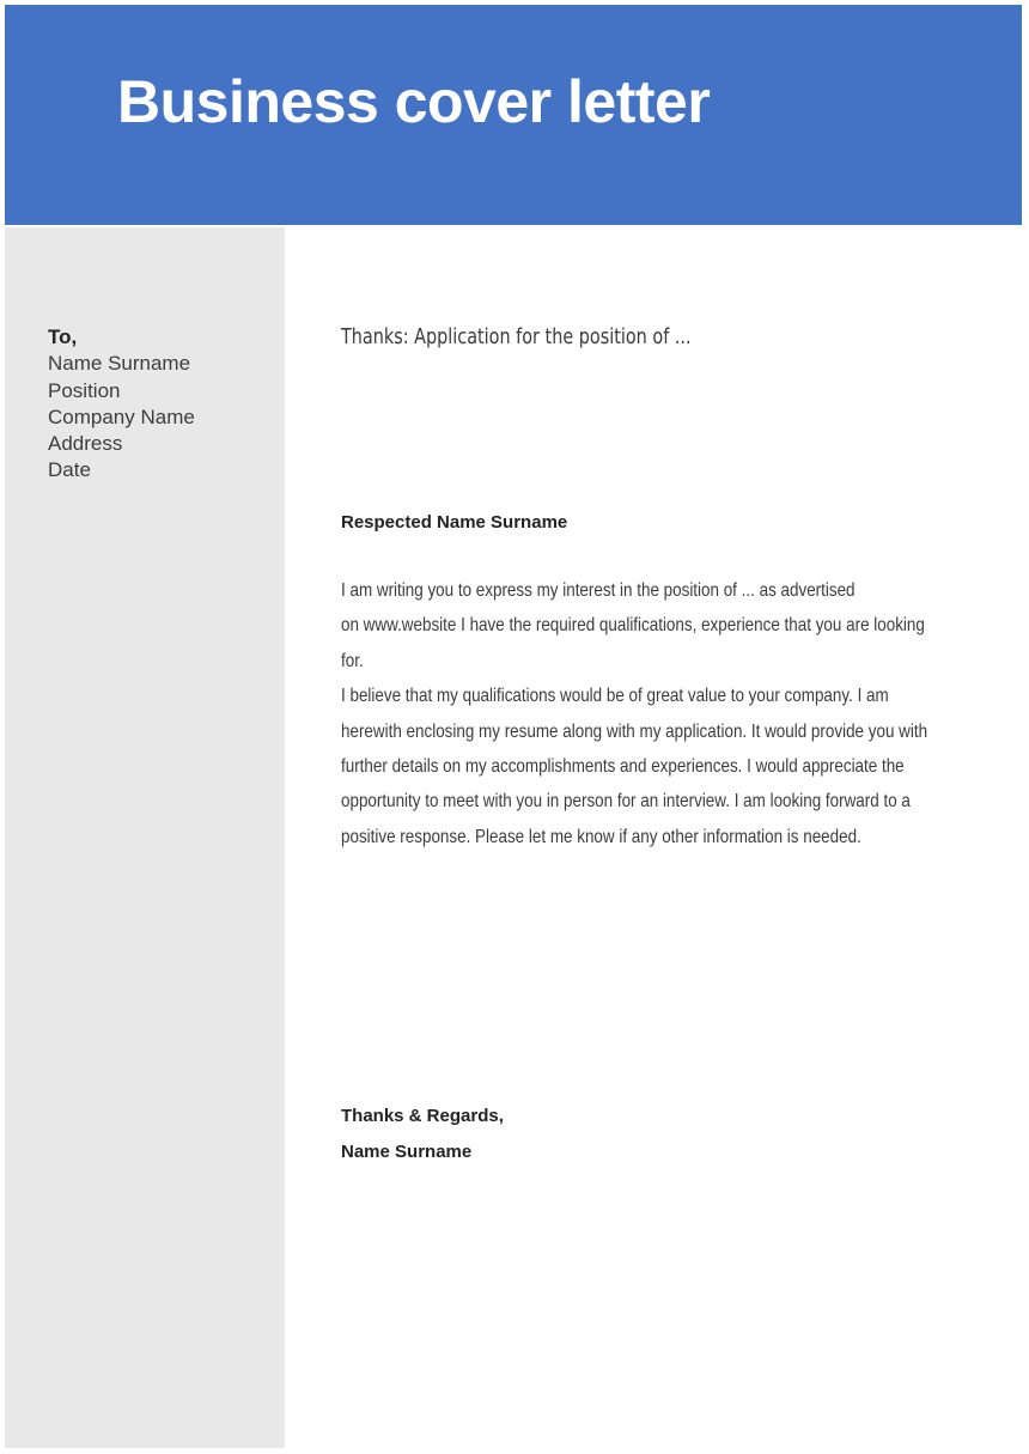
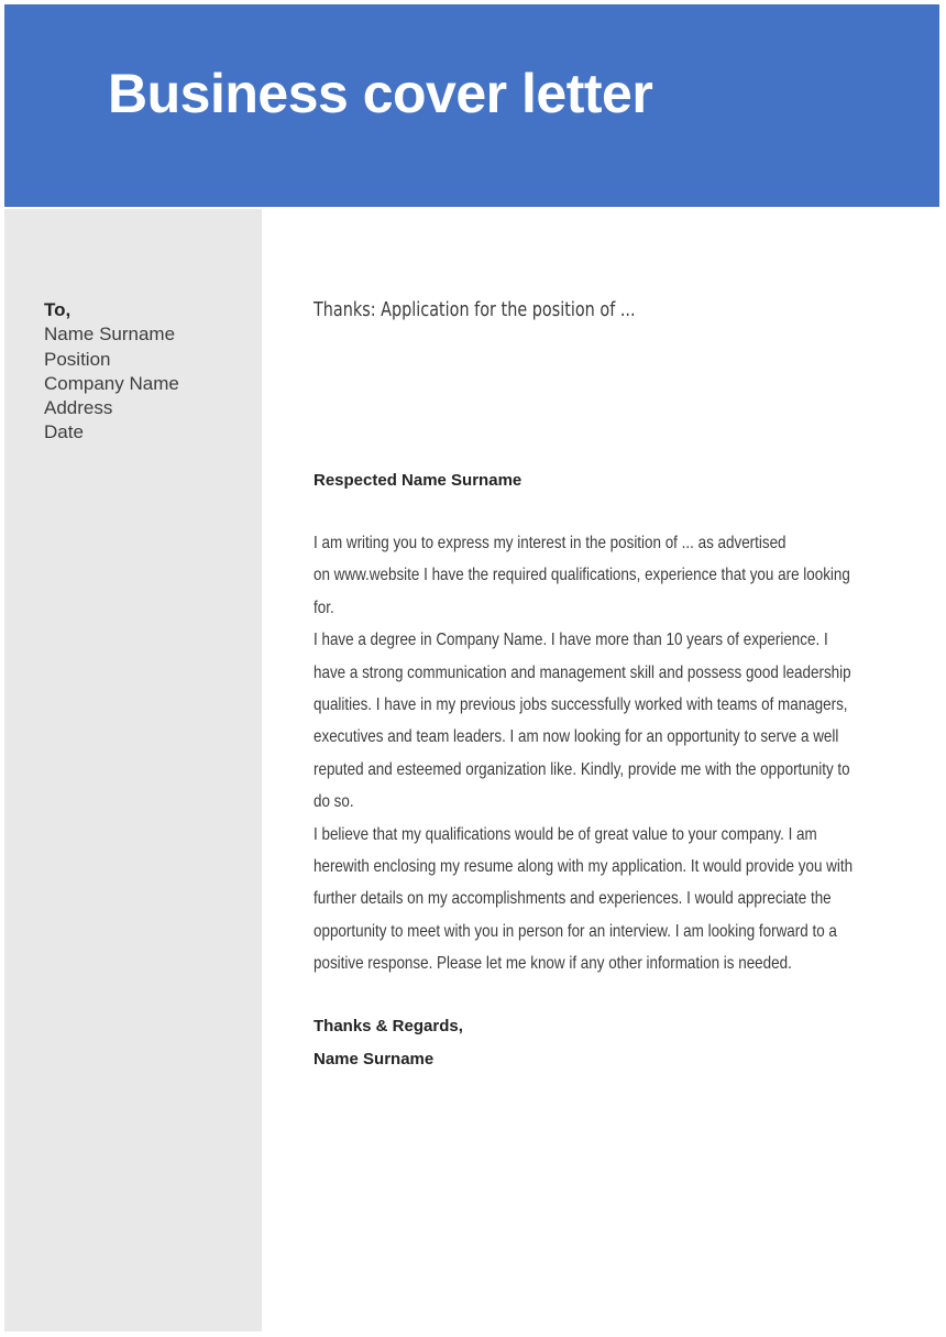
  Business cover letter
  To,
  Name Surname
  Position
  Company Name
  Address
  Date
  Thanks: Application for the position of ...
  Respected Name Surname
  I am writing you to express my interest in the position of ... as advertised
  on www.website I have the required qualifications, experience that you are looking
  for.
+ I have a degree in Company Name. I have more than 10 years of experience. I
+ have a strong communication and management skill and possess good leadership
+ qualities. I have in my previous jobs successfully worked with teams of managers,
+ executives and team leaders. I am now looking for an opportunity to serve a well
+ reputed and esteemed organization like. Kindly, provide me with the opportunity to
+ do so.
  I believe that my qualifications would be of great value to your company. I am
  herewith enclosing my resume along with my application. It would provide you with
  further details on my accomplishments and experiences. I would appreciate the
  opportunity to meet with you in person for an interview. I am looking forward to a
  positive response. Please let me know if any other information is needed.
  Thanks & Regards,
  Name Surname
